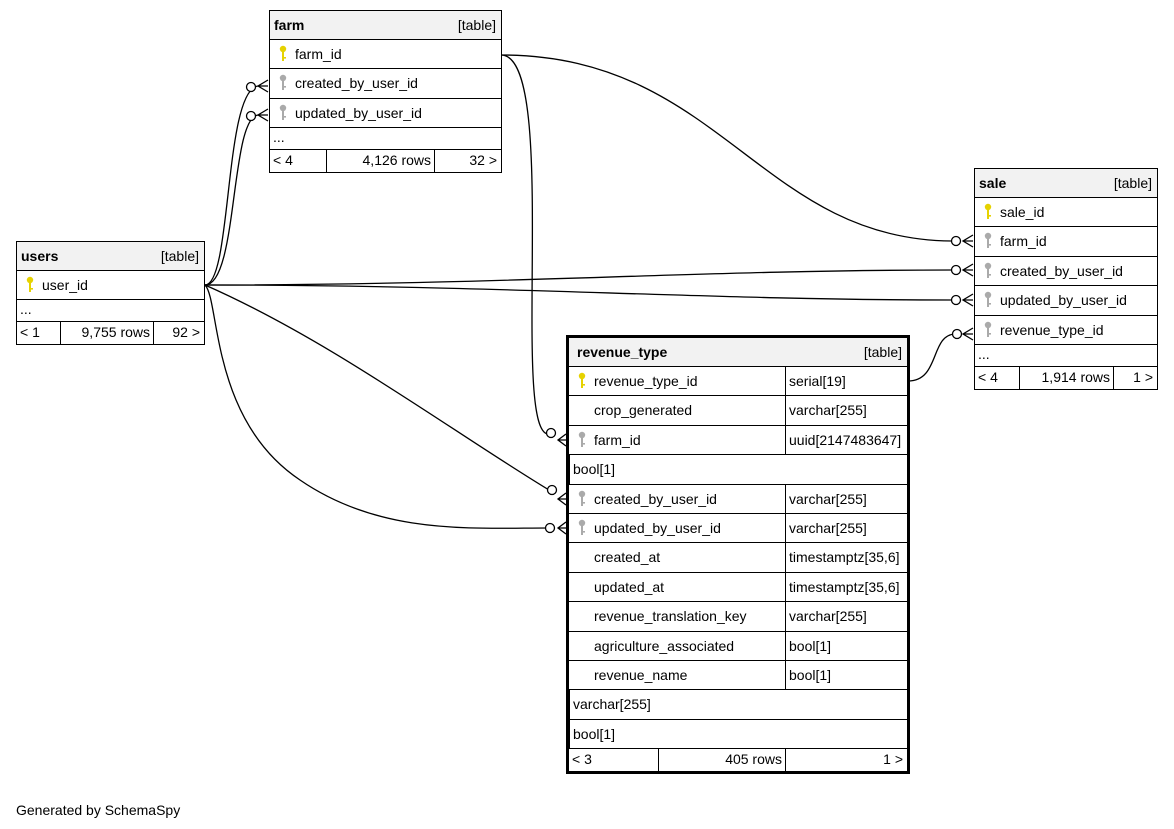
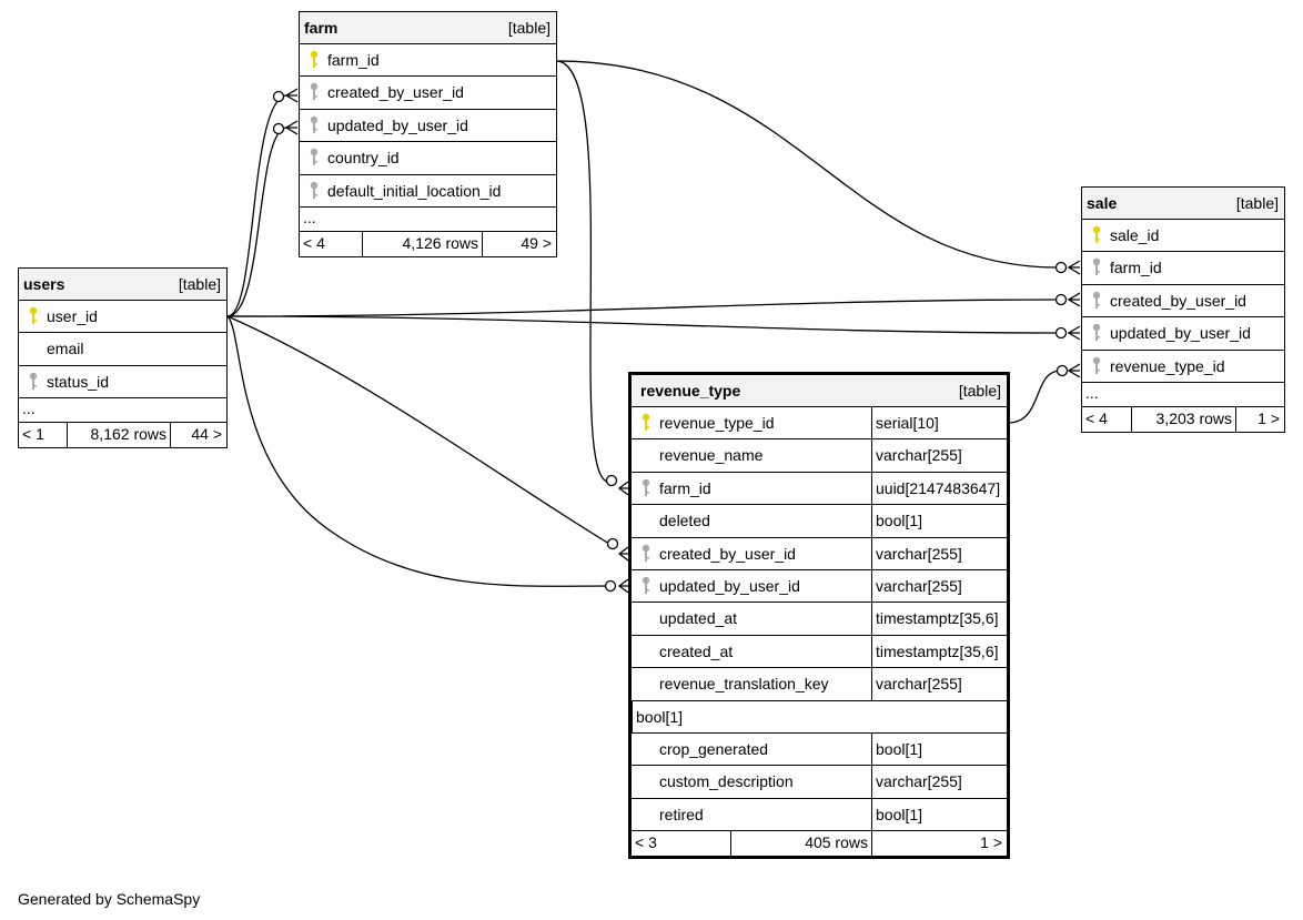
  farm
  [table]
  farm_id
  created_by_user_id
  updated_by_user_id
+ country_id
+ default_initial_location_id
  ...
  < 4
  4,126 rows
- 32 >
+ 49 >
  users
  [table]
  user_id
+ email
+ status_id
  ...
  < 1
- 9,755 rows
+ 8,162 rows
- 92 >
+ 44 >
  sale
  [table]
  sale_id
  farm_id
  created_by_user_id
  updated_by_user_id
  revenue_type_id
  ...
  < 4
- 1,914 rows
+ 3,203 rows
  1 >
  revenue_type
  [table]
  revenue_type_id
- serial[19]
+ serial[10]
- crop_generated
+ revenue_name
  varchar[255]
  farm_id
  uuid[2147483647]
+ deleted
  bool[1]
  created_by_user_id
  varchar[255]
  updated_by_user_id
  varchar[255]
- created_at
+ updated_at
  timestamptz[35,6]
- updated_at
+ created_at
  timestamptz[35,6]
  revenue_translation_key
  varchar[255]
- agriculture_associated
  bool[1]
- revenue_name
+ crop_generated
  bool[1]
+ custom_description
  varchar[255]
+ retired
  bool[1]
  < 3
  405 rows
  1 >
  Generated by SchemaSpy
